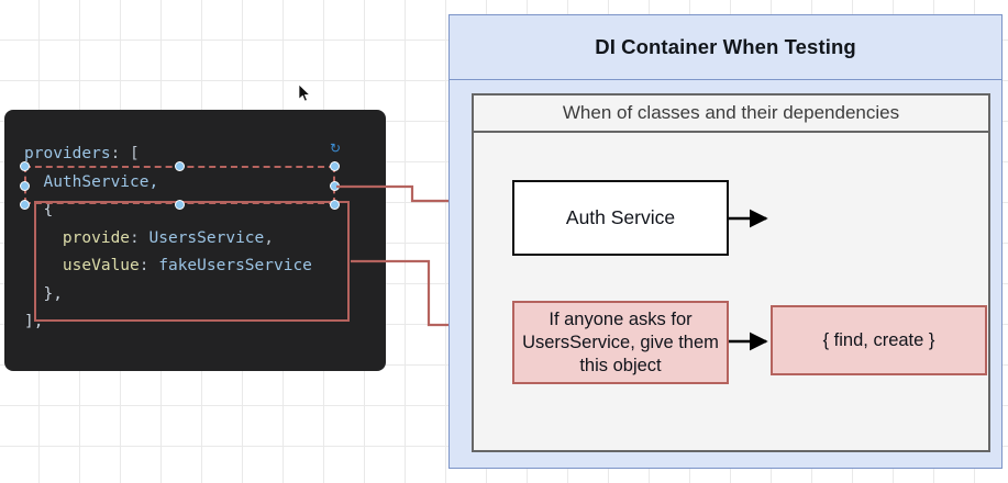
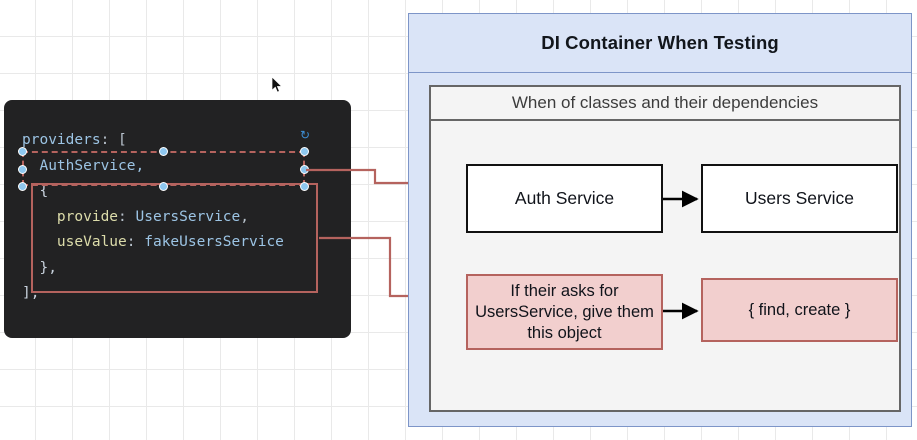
  providers: [ AuthService, { provide: UsersService, useValue: fakeUsersService }, ],
  ↻
  DI Container When Testing
  When of classes and their dependencies
  Auth Service
+ Users Service
- If anyone asks for UsersService, give them this object
+ If their asks for UsersService, give them this object
  { find, create }
